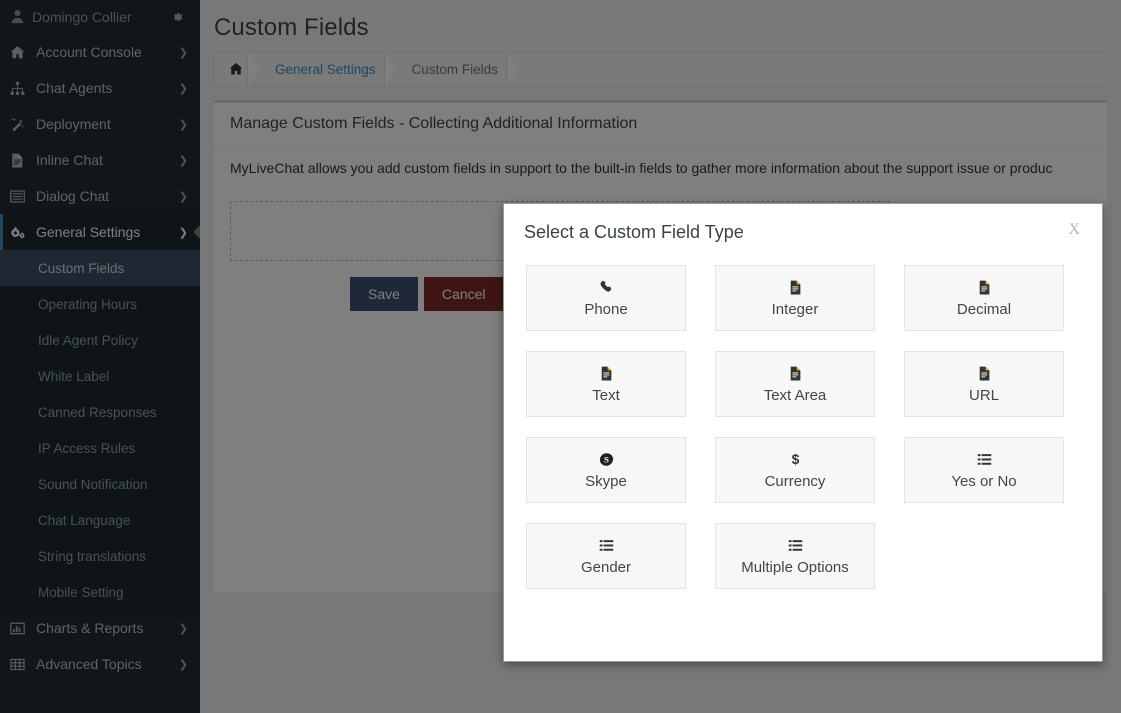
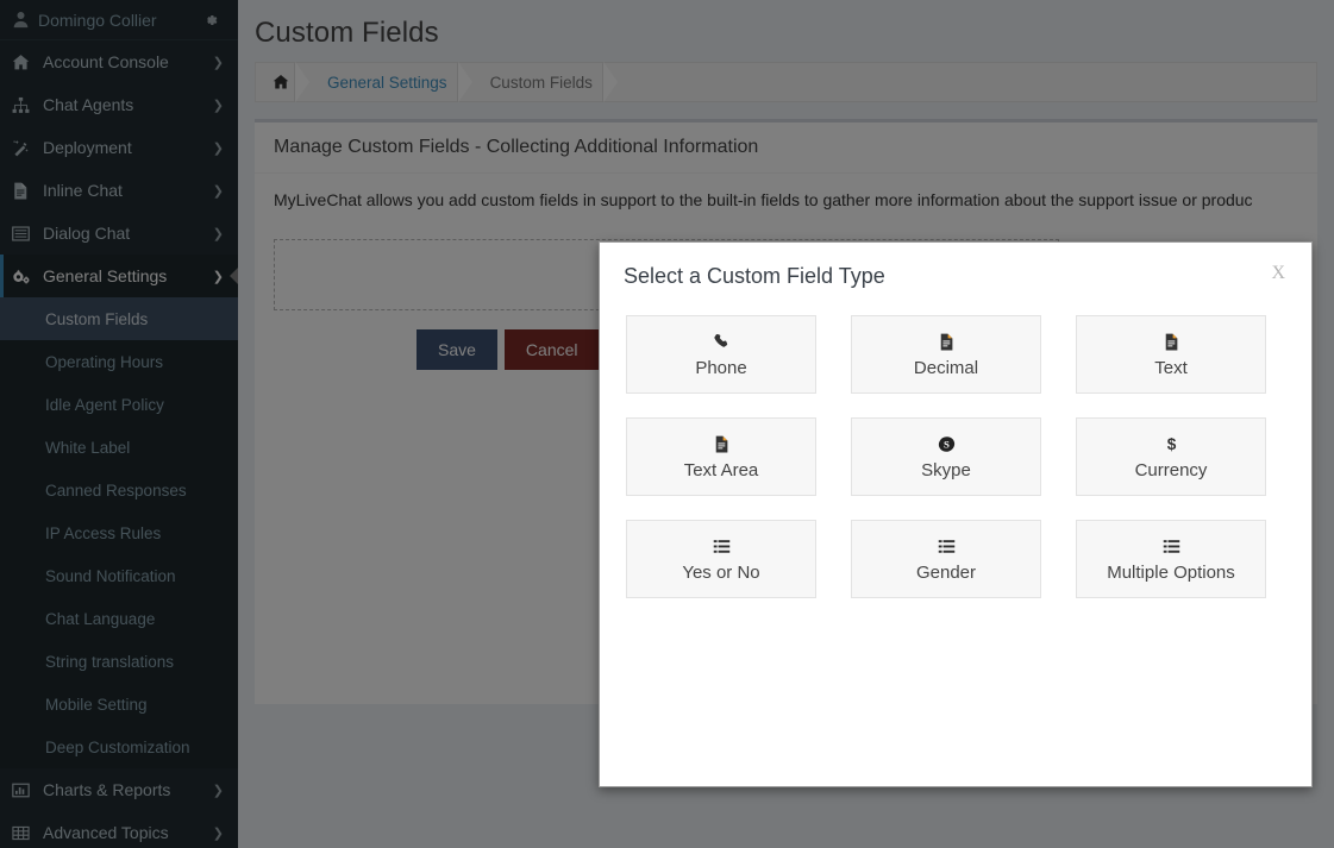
  Domingo Collier
  Account Console
  ❯
  Chat Agents
  ❯
  Deployment
  ❯
  Inline Chat
  ❯
  Dialog Chat
  ❯
  General Settings
  ❯
  Custom Fields
  Operating Hours
  Idle Agent Policy
  White Label
  Canned Responses
  IP Access Rules
  Sound Notification
  Chat Language
  String translations
  Mobile Setting
+ Deep Customization
  Charts & Reports
  ❯
  Advanced Topics
  ❯
  Custom Fields
  General Settings
  Custom Fields
  Manage Custom Fields - Collecting Additional Information
  MyLiveChat allows you add custom fields in support to the built-in fields to gather more information about the support issue or produc
  Save
  Cancel
  Select a Custom Field Type
  X
  Phone
- Integer
  Decimal
  Text
  Text Area
- URL
  S
  Skype
  $
  Currency
  Yes or No
  Gender
  Multiple Options
